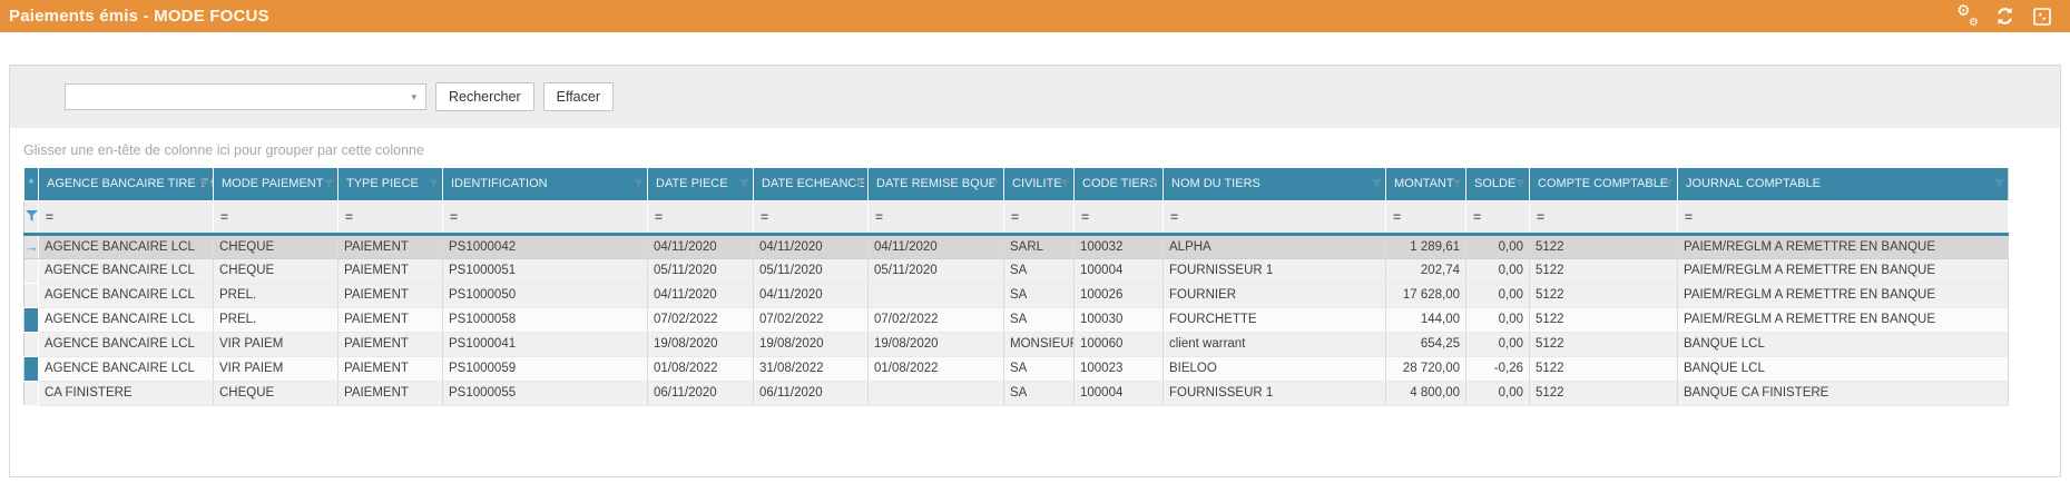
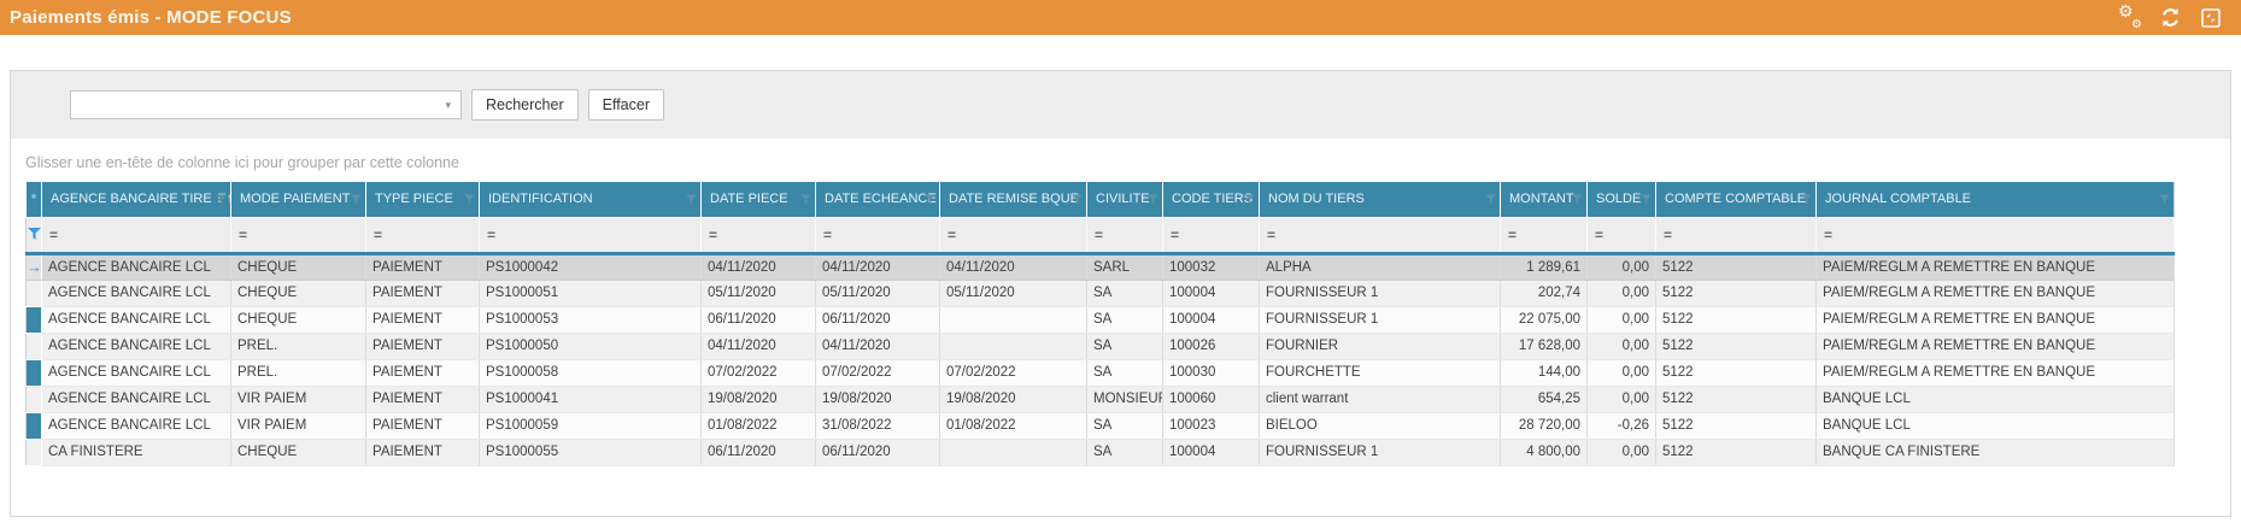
  Paiements émis - MODE FOCUS
  ⚙
  ⚙
  ▾
  Rechercher
  Effacer
  Glisser une en-tête de colonne ici pour grouper par cette colonne
  *	AGENCE BANCAIRE TIRE	MODE PAIEMENT	TYPE PIECE	IDENTIFICATION	DATE PIECE	DATE ECHEANCE	DATE REMISE BQUE	CIVILITE	CODE TIERS	NOM DU TIERS	MONTANT	SOLDE	COMPTE COMPTABLE	JOURNAL COMPTABLE
  	=	=	=	=	=	=	=	=	=	=	=	=	=	=
  →	AGENCE BANCAIRE LCL	CHEQUE	PAIEMENT	PS1000042	04/11/2020	04/11/2020	04/11/2020	SARL	100032	ALPHA	1 289,61	0,00	5122	PAIEM/REGLM A REMETTRE EN BANQUE
  	AGENCE BANCAIRE LCL	CHEQUE	PAIEMENT	PS1000051	05/11/2020	05/11/2020	05/11/2020	SA	100004	FOURNISSEUR 1	202,74	0,00	5122	PAIEM/REGLM A REMETTRE EN BANQUE
+ 	AGENCE BANCAIRE LCL	CHEQUE	PAIEMENT	PS1000053	06/11/2020	06/11/2020		SA	100004	FOURNISSEUR 1	22 075,00	0,00	5122	PAIEM/REGLM A REMETTRE EN BANQUE
  	AGENCE BANCAIRE LCL	PREL.	PAIEMENT	PS1000050	04/11/2020	04/11/2020		SA	100026	FOURNIER	17 628,00	0,00	5122	PAIEM/REGLM A REMETTRE EN BANQUE
  	AGENCE BANCAIRE LCL	PREL.	PAIEMENT	PS1000058	07/02/2022	07/02/2022	07/02/2022	SA	100030	FOURCHETTE	144,00	0,00	5122	PAIEM/REGLM A REMETTRE EN BANQUE
  	AGENCE BANCAIRE LCL	VIR PAIEM	PAIEMENT	PS1000041	19/08/2020	19/08/2020	19/08/2020	MONSIEU	100060	client warrant	654,25	0,00	5122	BANQUE LCL
  	AGENCE BANCAIRE LCL	VIR PAIEM	PAIEMENT	PS1000059	01/08/2022	31/08/2022	01/08/2022	SA	100023	BIELOO	28 720,00	-0,26	5122	BANQUE LCL
  	CA FINISTERE	CHEQUE	PAIEMENT	PS1000055	06/11/2020	06/11/2020		SA	100004	FOURNISSEUR 1	4 800,00	0,00	5122	BANQUE CA FINISTERE
